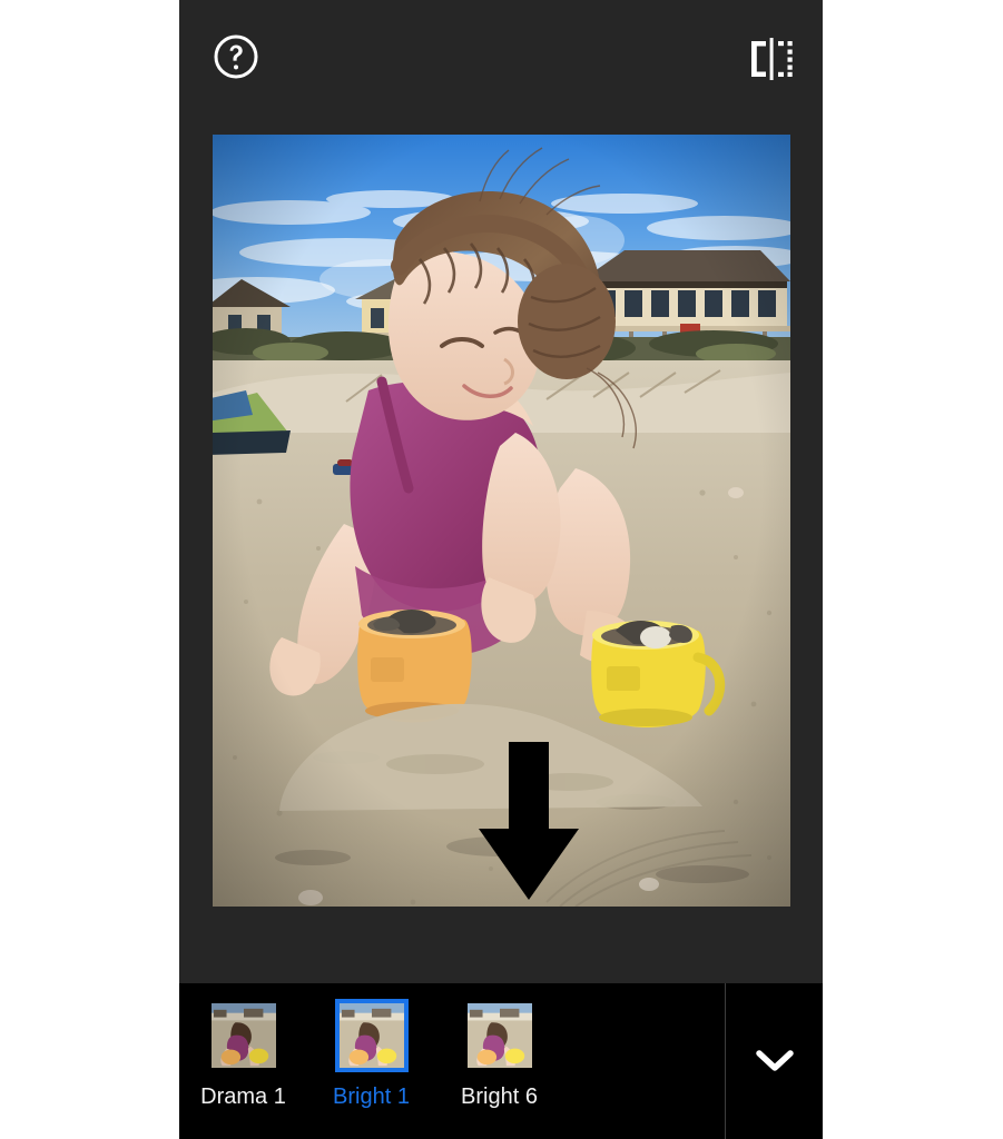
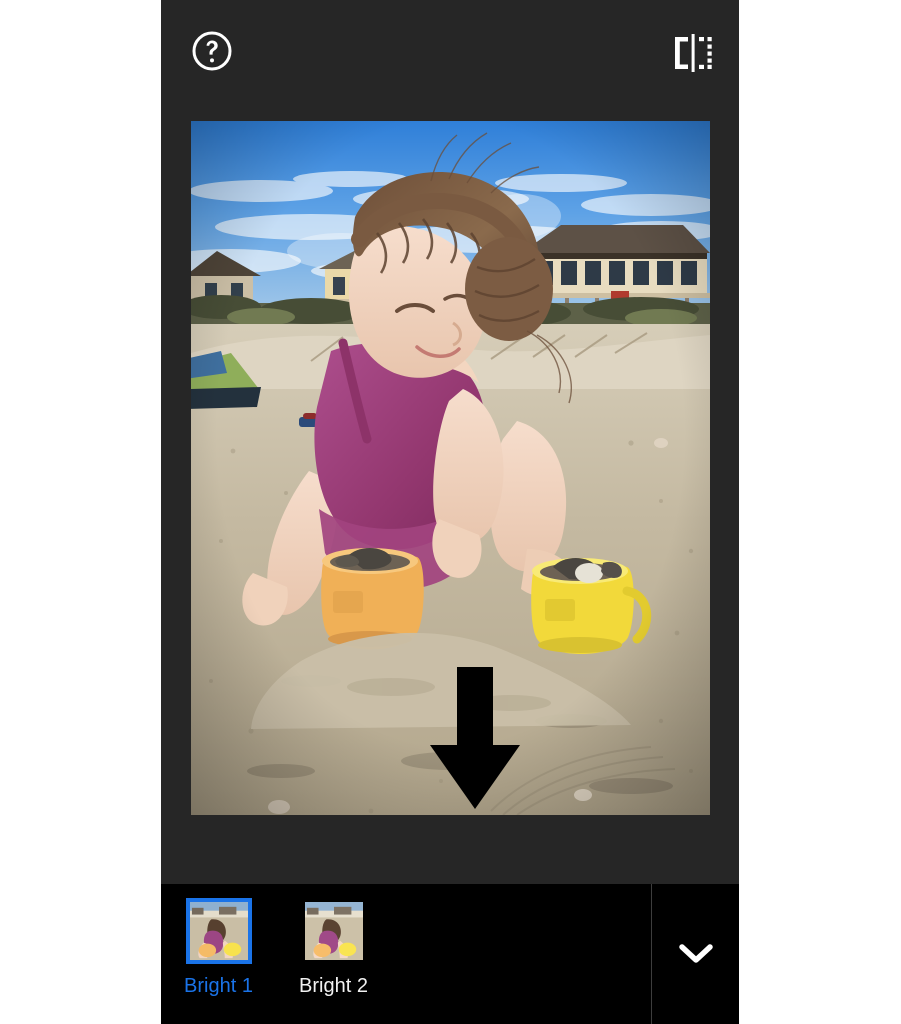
- Drama 1
  Bright 1
- Bright 6
+ Bright 2
